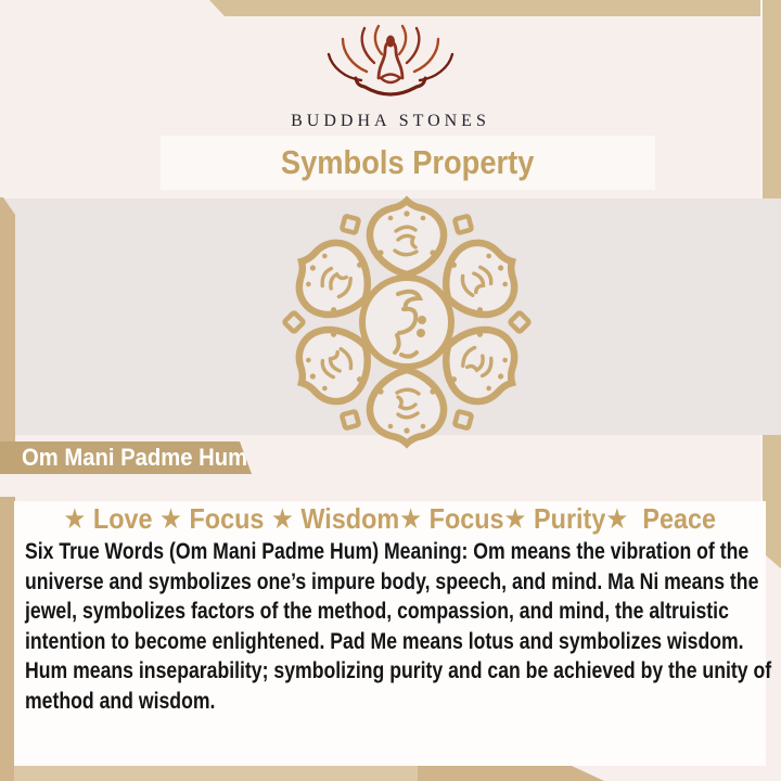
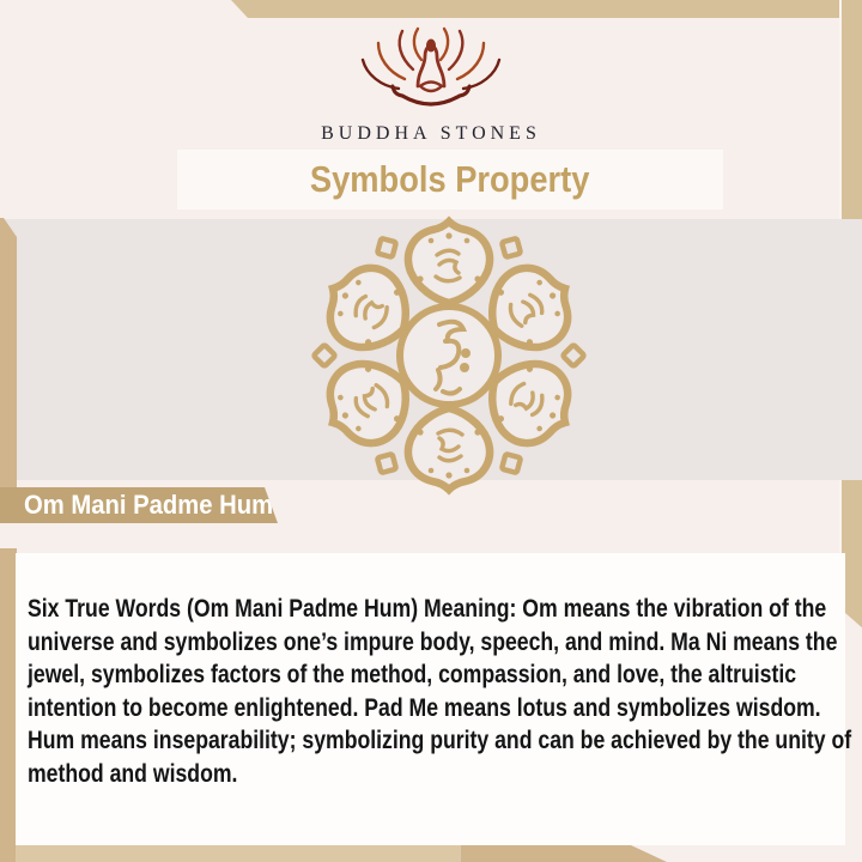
  BUDDHA STONES
  Symbols Property
  Om Mani Padme Hum
- ★ Love ★ Focus ★ Wisdom★ Focus★ Purity★ Peace
- Six True Words (Om Mani Padme Hum) Meaning: Om means the vibration of the universe and symbolizes one’s impure body, speech, and mind. Ma Ni means the jewel, symbolizes factors of the method, compassion, and mind, the altruistic intention to become enlightened. Pad Me means lotus and symbolizes wisdom. Hum means inseparability; symbolizing purity and can be achieved by the unity of method and wisdom.
+ Six True Words (Om Mani Padme Hum) Meaning: Om means the vibration of the universe and symbolizes one’s impure body, speech, and mind. Ma Ni means the jewel, symbolizes factors of the method, compassion, and love, the altruistic intention to become enlightened. Pad Me means lotus and symbolizes wisdom. Hum means inseparability; symbolizing purity and can be achieved by the unity of method and wisdom.
